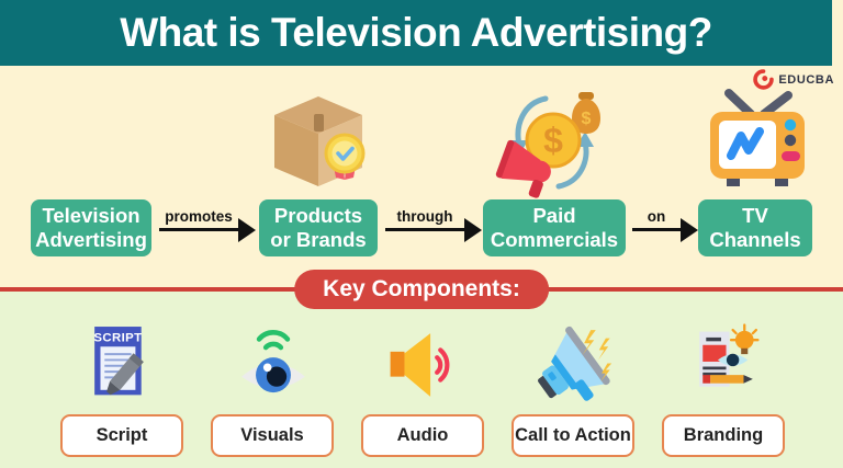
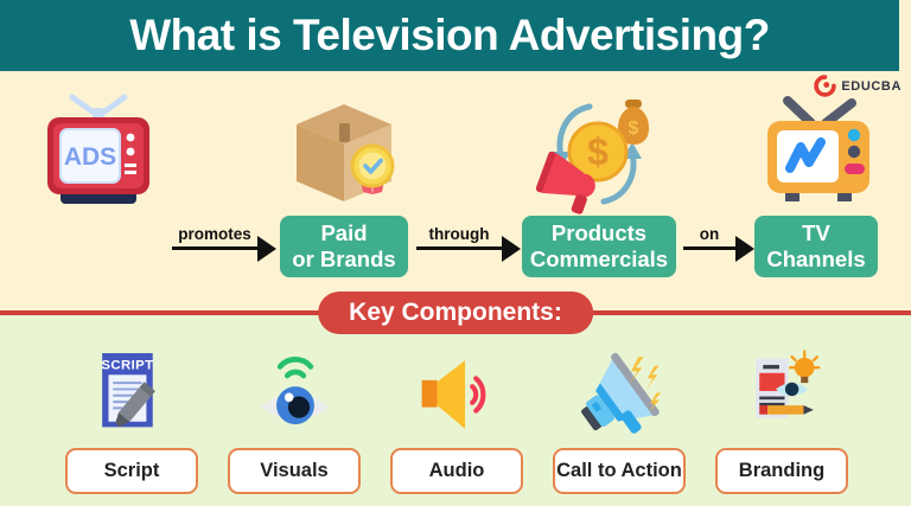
  What is Television Advertising?
  EDUCBA
+ ADS
  $
  $
- Television
- Advertising
- Products
+ Paid
  or Brands
- Paid
+ Products
  Commercials
  TV
  Channels
  promotes
  through
  on
  Key Components:
  SCRIPT
  Script
  Visuals
  Audio
  Call to Action
  Branding
